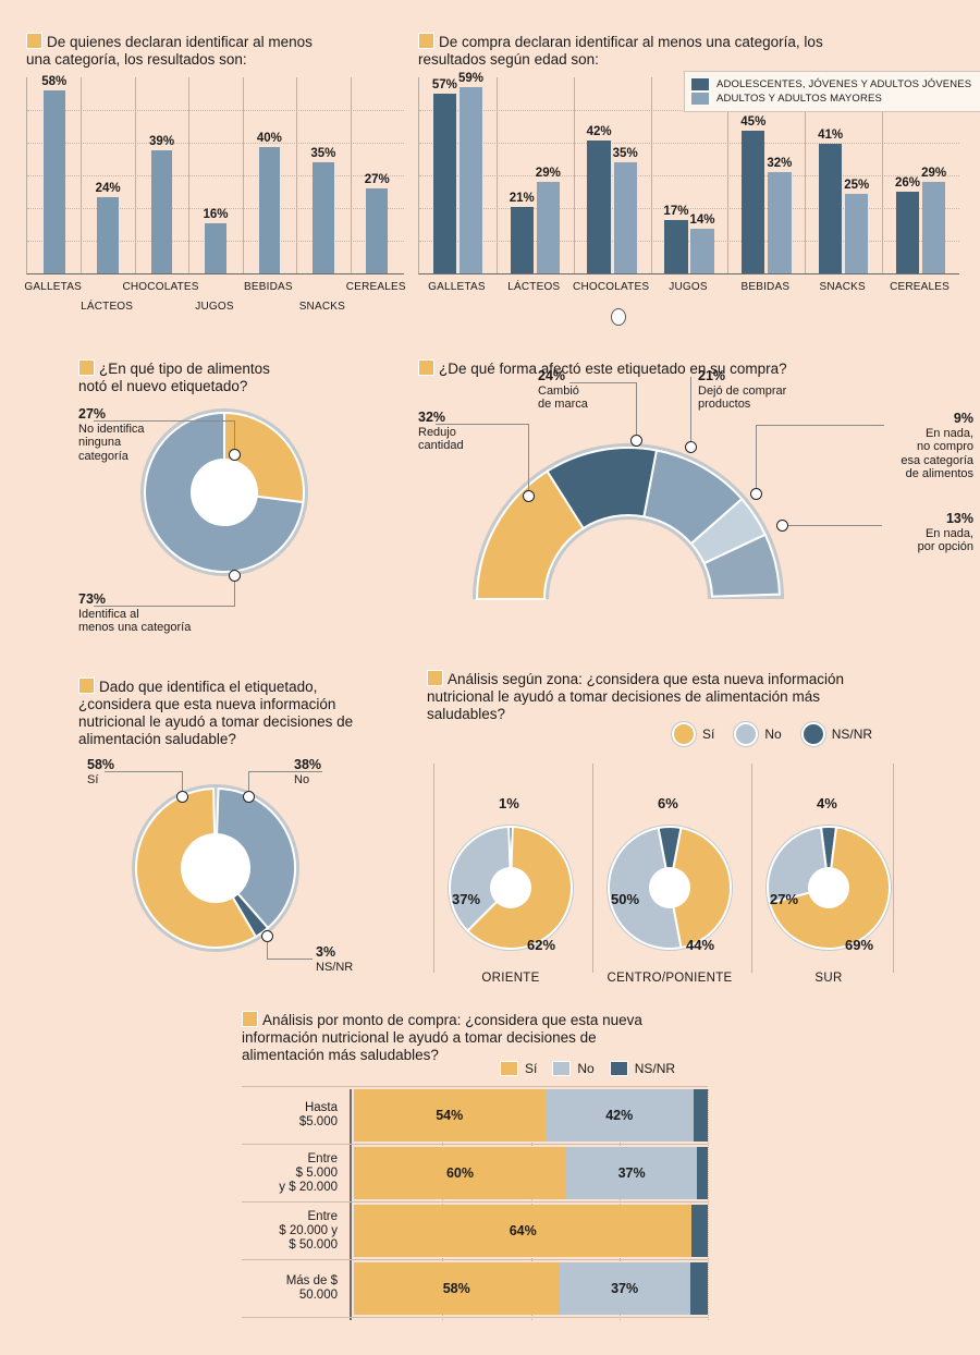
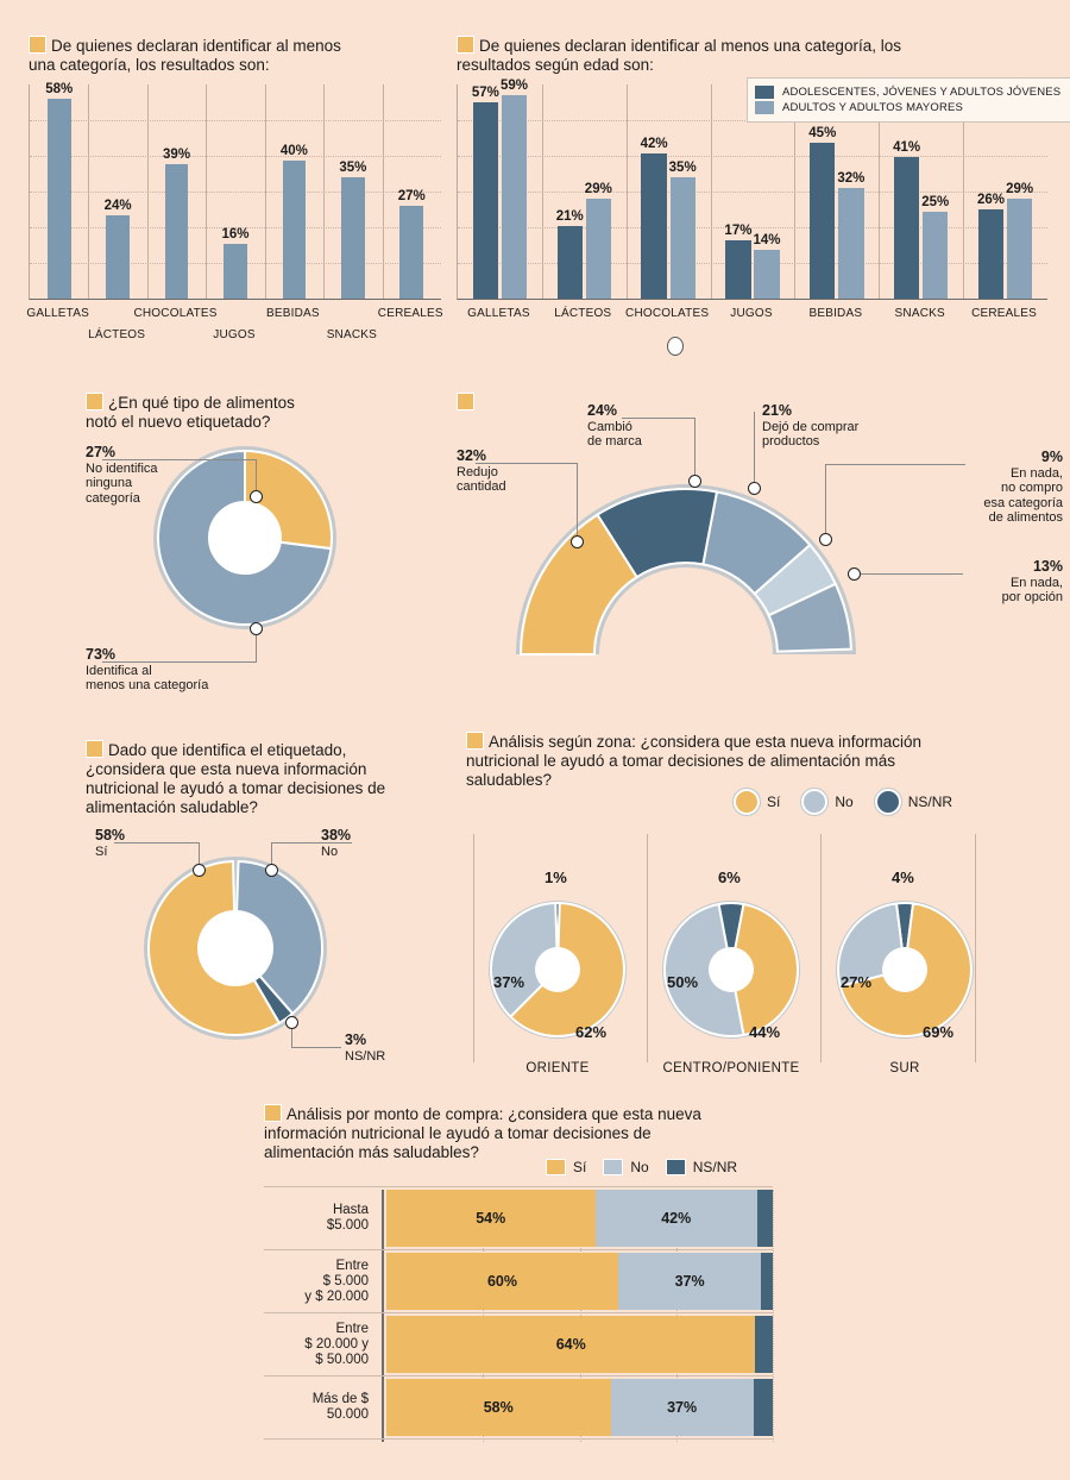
  De quienes declaran identificar al menos
  una categoría, los resultados son:
  58%
  24%
  39%
  16%
  40%
  35%
  27%
  GALLETAS
  LÁCTEOS
  CHOCOLATES
  JUGOS
  BEBIDAS
  SNACKS
  CEREALES
- De compra declaran identificar al menos una categoría, los
+ De quienes declaran identificar al menos una categoría, los
  resultados según edad son:
  57%
  59%
  21%
  29%
  42%
  35%
  17%
  14%
  45%
  32%
  41%
  25%
  26%
  29%
  GALLETAS
  LÁCTEOS
  CHOCOLATES
  JUGOS
  BEBIDAS
  SNACKS
  CEREALES
  ADOLESCENTES, JÓVENES Y ADULTOS JÓVENES
  ADULTOS Y ADULTOS MAYORES
  ¿En qué tipo de alimentos
  notó el nuevo etiquetado?
  27%
  No identifica
  ninguna
  categoría
  73%
  Identifica al
  menos una categoría
- ¿De qué forma afectó este etiquetado en su compra?
  32%
  Redujo
  cantidad
  24%
  Cambió
  de marca
  21%
  Dejó de comprar
  productos
  9%
  En nada,
  no compro
  esa categoría
  de alimentos
  13%
  En nada,
  por opción
  Dado que identifica el etiquetado,
  ¿considera que esta nueva información
  nutricional le ayudó a tomar decisiones de
  alimentación saludable?
  58%
  Sí
  38%
  No
  3%
  NS/NR
  Análisis según zona: ¿considera que esta nueva información
  nutricional le ayudó a tomar decisiones de alimentación más
  saludables?
  Sí
  No
  NS/NR
  1%
  37%
  62%
  ORIENTE
  6%
  50%
  44%
  CENTRO/PONIENTE
  4%
  27%
  69%
  SUR
  Análisis por monto de compra: ¿considera que esta nueva
  información nutricional le ayudó a tomar decisiones de
  alimentación más saludables?
  Sí
  No
  NS/NR
  Hasta
  $5.000
  54%
  42%
  Entre
  $ 5.000
  y $ 20.000
  60%
  37%
  Entre
  $ 20.000 y
  $ 50.000
  64%
  Más de $
  50.000
  58%
  37%
